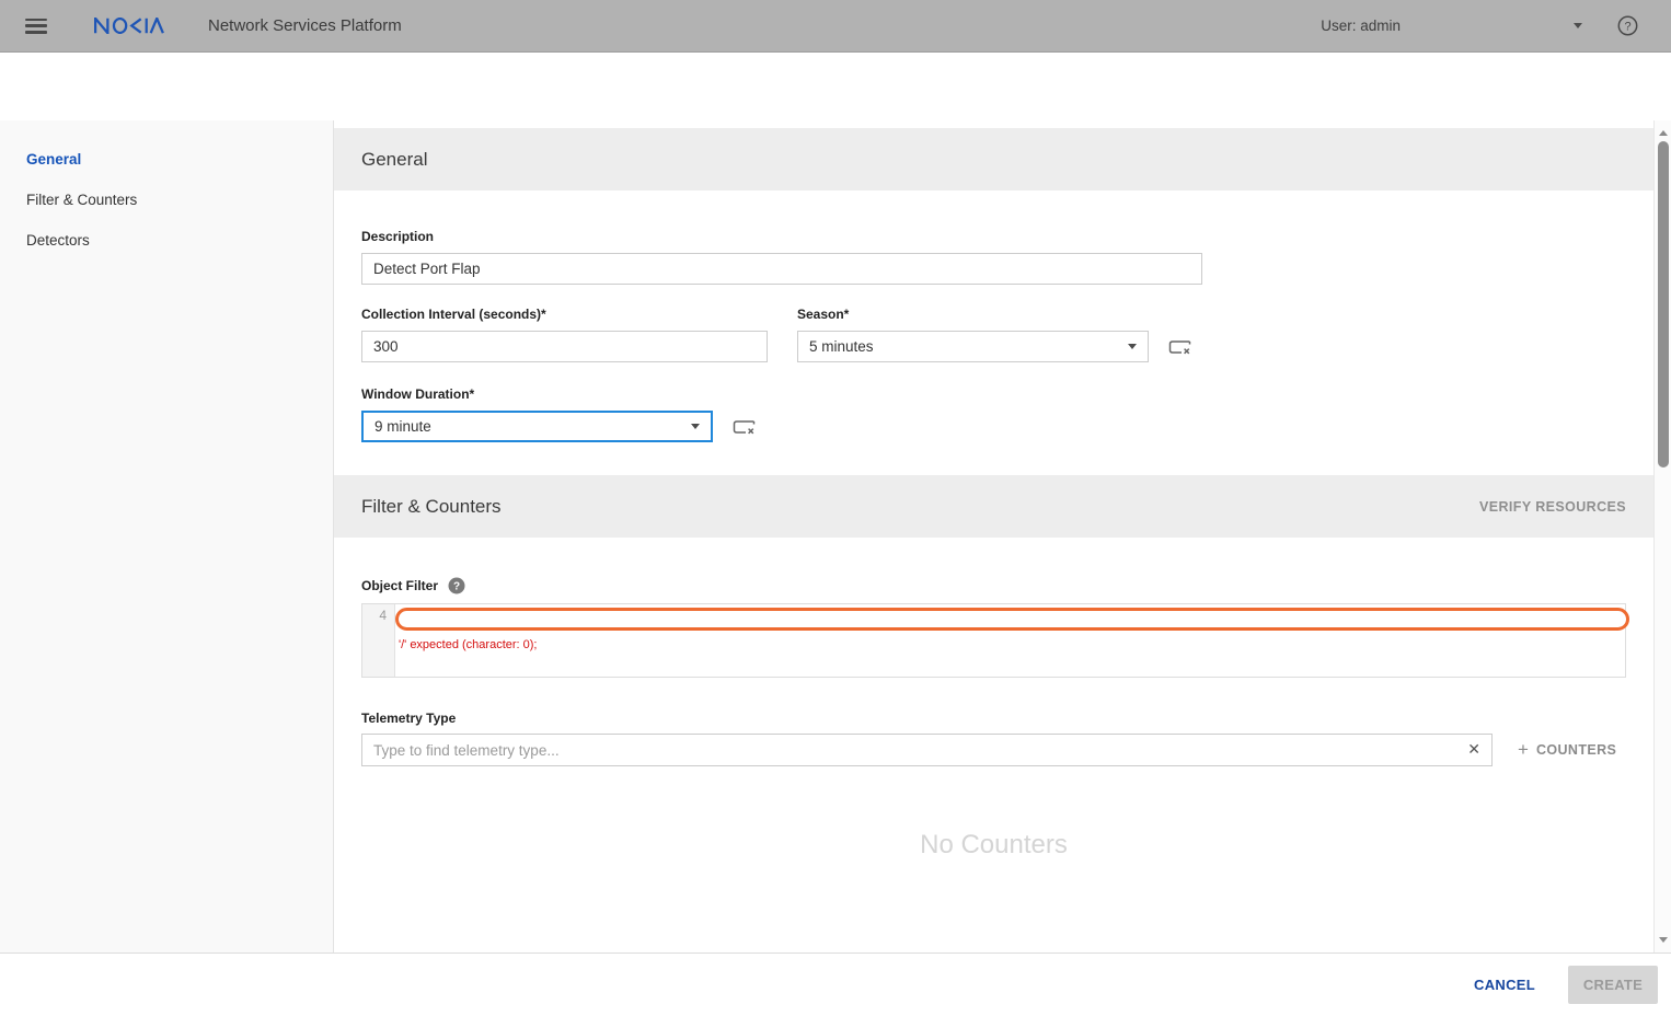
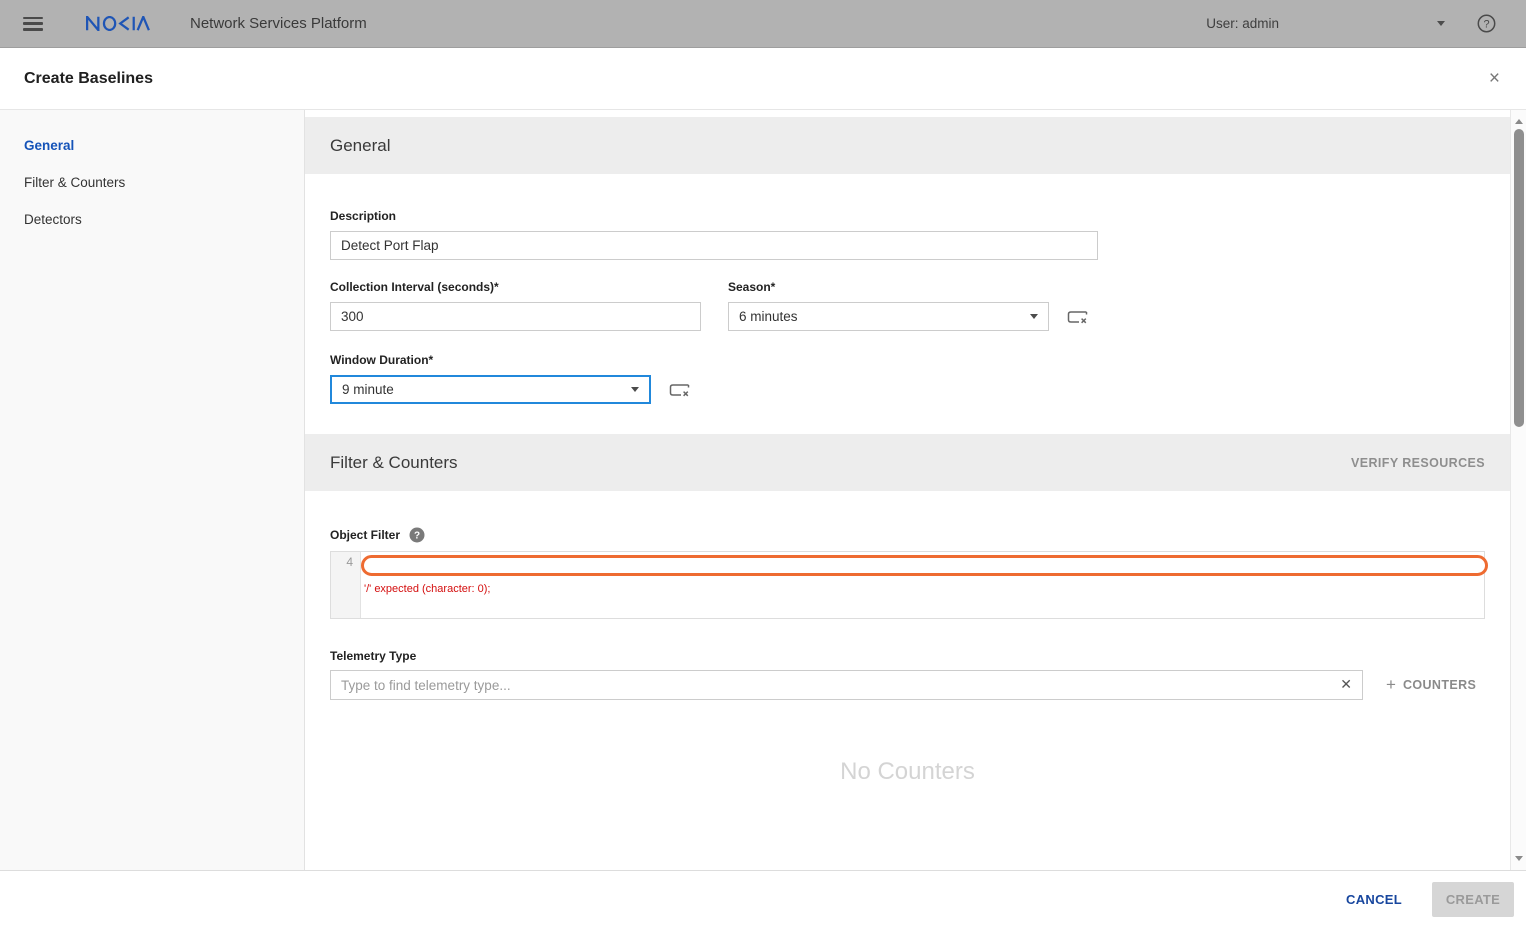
  Network Services Platform
  User: admin
  ?
+ Create Baselines
+ ×
  General
  Filter & Counters
  Detectors
  General
  Description
  Detect Port Flap
  Collection Interval (seconds)*
  300
  Season*
- 5 minutes
+ 6 minutes
  Window Duration*
  9 minute
  Filter & Counters
  VERIFY RESOURCES
  Object Filter
  ?
  4
  '/' expected (character: 0);
  Telemetry Type
  Type to find telemetry type...
  ✕
  +
  COUNTERS
  No Counters
  CANCEL
  CREATE
